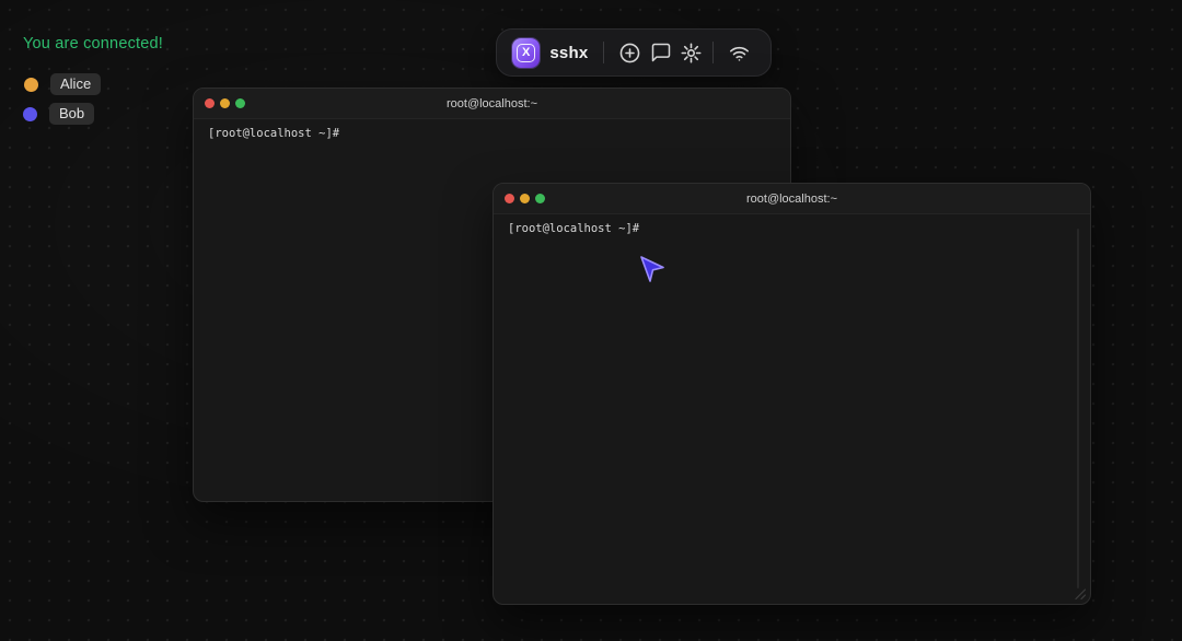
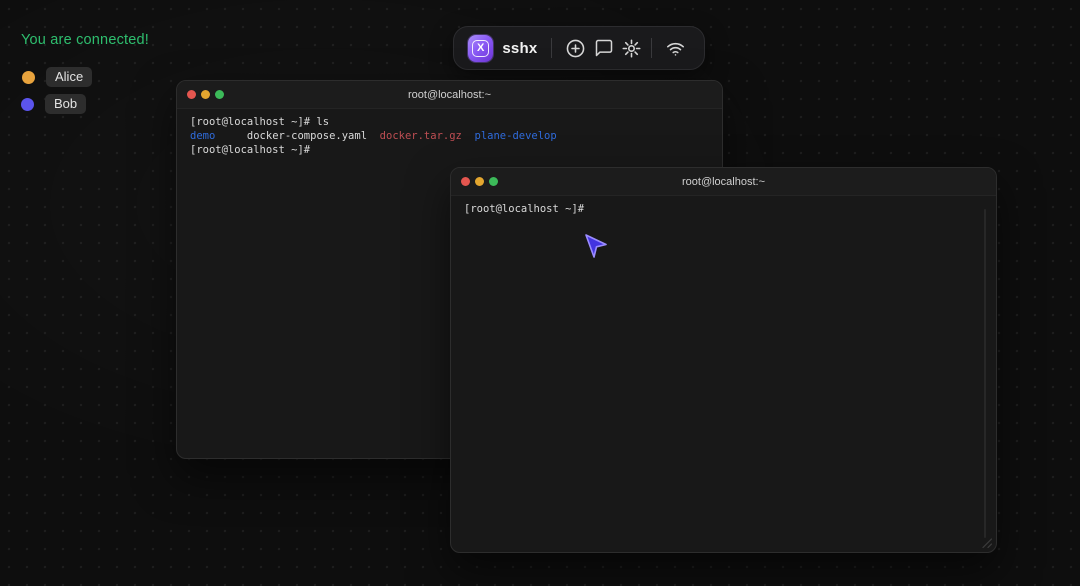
  You are connected!
  Alice
  Bob
  X
  sshx
  root@localhost:~
+ [root@localhost ~]# ls
+ demo docker-compose.yaml docker.tar.gz plane-develop
  [root@localhost ~]#
  root@localhost:~
  [root@localhost ~]#
